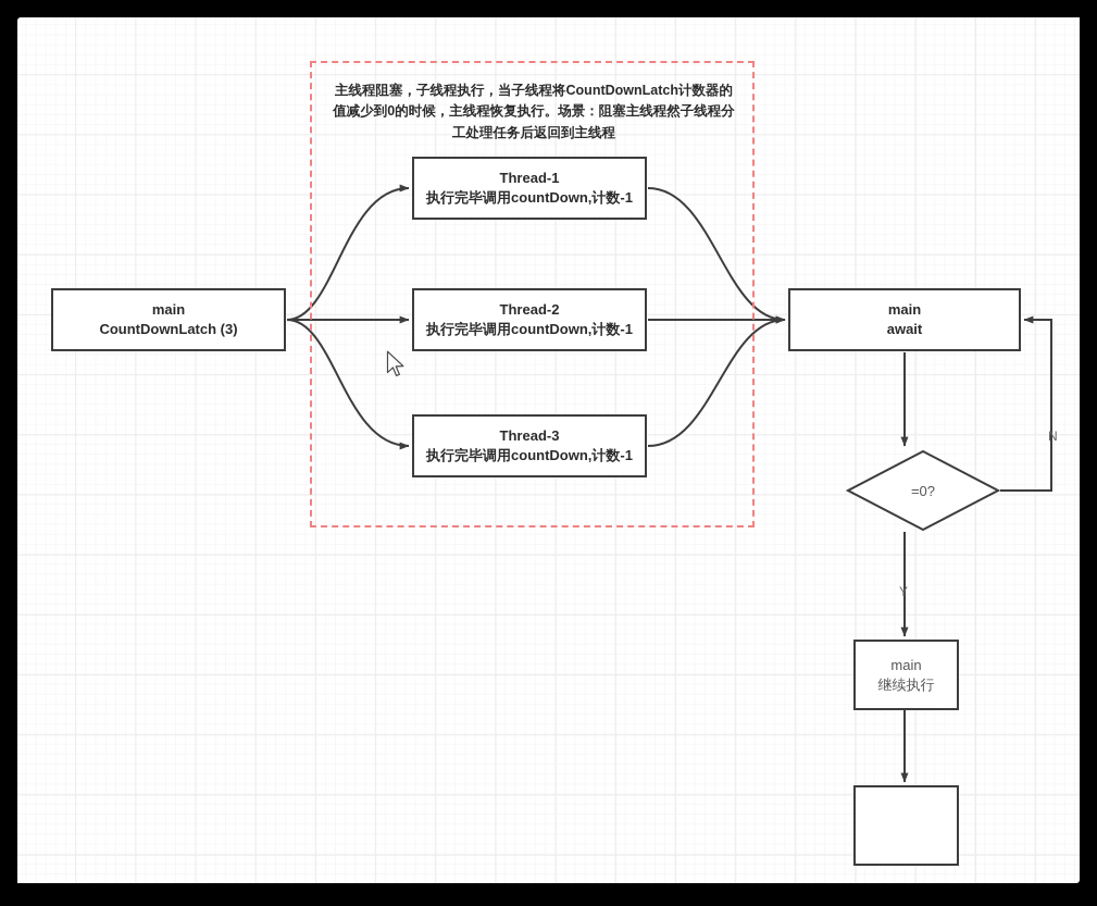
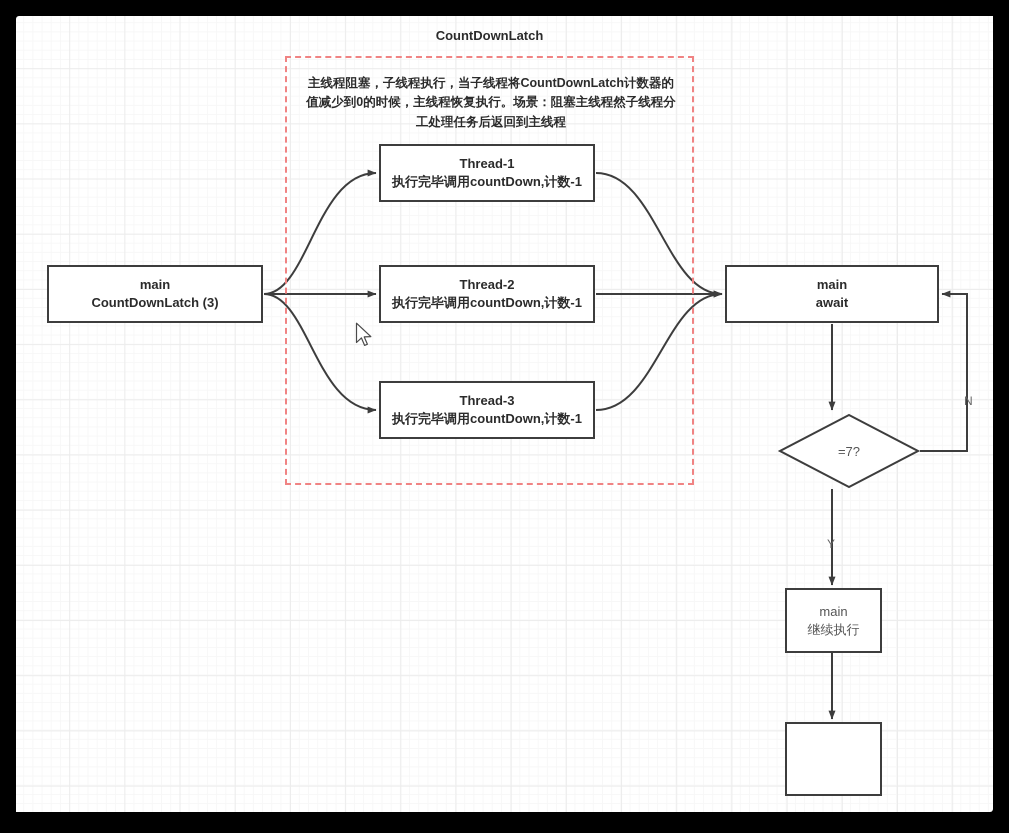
+ CountDownLatch
  主线程阻塞，子线程执行，当子线程将CountDownLatch计数器的值减少到0的时候，主线程恢复执行。场景：阻塞主线程然子线程分工处理任务后返回到主线程
  main
  CountDownLatch (3)
  Thread-1
  执行完毕调用countDown,计数-1
  Thread-2
  执行完毕调用countDown,计数-1
  Thread-3
  执行完毕调用countDown,计数-1
  main
  await
- =0?
+ =7?
  main
  继续执行
  N
  Y
